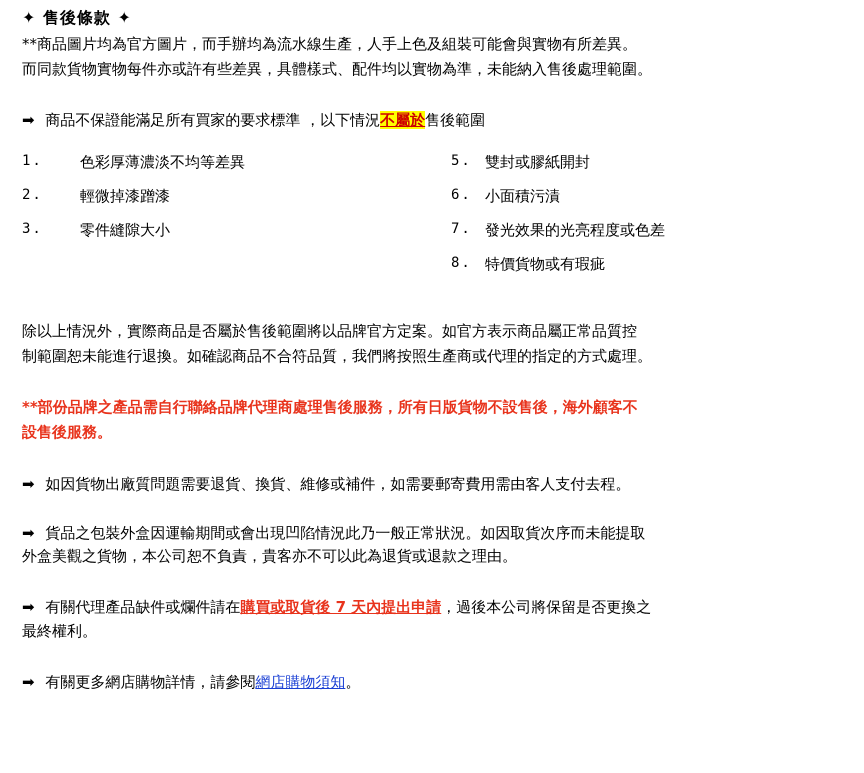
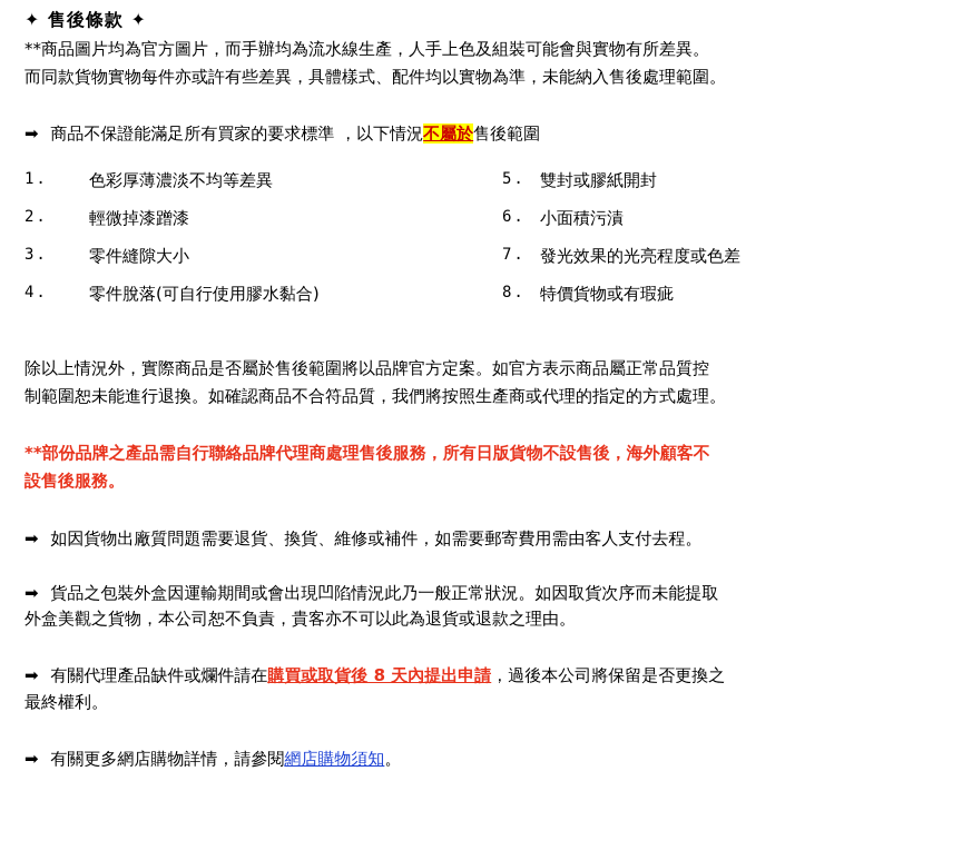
  ✦ 售後條款 ✦
  **商品圖片均為官方圖片，而手辦均為流水線生產，人手上色及組裝可能會與實物有所差異。
  而同款貨物實物每件亦或許有些差異，具體樣式、配件均以實物為準，未能納入售後處理範圍。
  ➡ 商品不保證能滿足所有買家的要求標準 ，以下情況不屬於售後範圍
  1.
  色彩厚薄濃淡不均等差異
  2.
  輕微掉漆蹭漆
  3.
  零件縫隙大小
+ 4.
+ 零件脫落(可自行使用膠水黏合)
  5.
  雙封或膠紙開封
  6.
  小面積污漬
  7.
  發光效果的光亮程度或色差
  8.
  特價貨物或有瑕疵
  除以上情況外，實際商品是否屬於售後範圍將以品牌官方定案。如官方表示商品屬正常品質控
  制範圍恕未能進行退換。如確認商品不合符品質，我們將按照生產商或代理的指定的方式處理。
  **部份品牌之產品需自行聯絡品牌代理商處理售後服務，所有日版貨物不設售後，海外顧客不
  設售後服務。
  ➡ 如因貨物出廠質問題需要退貨、換貨、維修或補件，如需要郵寄費用需由客人支付去程。
  ➡ 貨品之包裝外盒因運輸期間或會出現凹陷情況此乃一般正常狀況。如因取貨次序而未能提取
  外盒美觀之貨物，本公司恕不負責，貴客亦不可以此為退貨或退款之理由。
- ➡ 有關代理產品缺件或爛件請在購買或取貨後 7 天內提出申請，過後本公司將保留是否更換之
+ ➡ 有關代理產品缺件或爛件請在購買或取貨後 8 天內提出申請，過後本公司將保留是否更換之
  最終權利。
  ➡ 有關更多網店購物詳情，請參閱網店購物須知。
